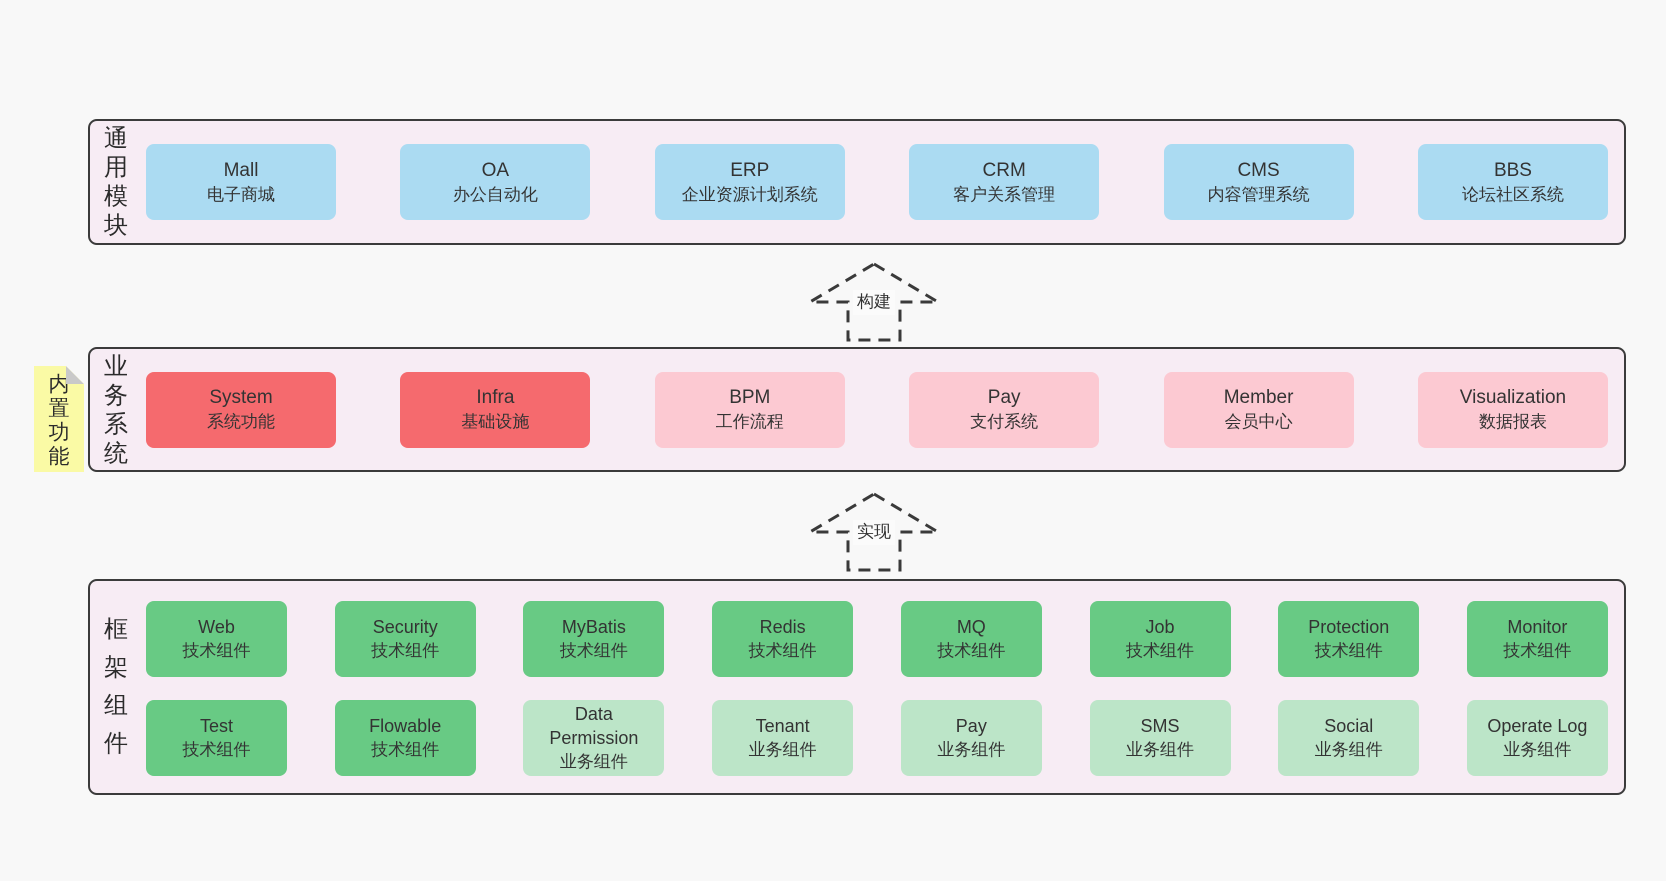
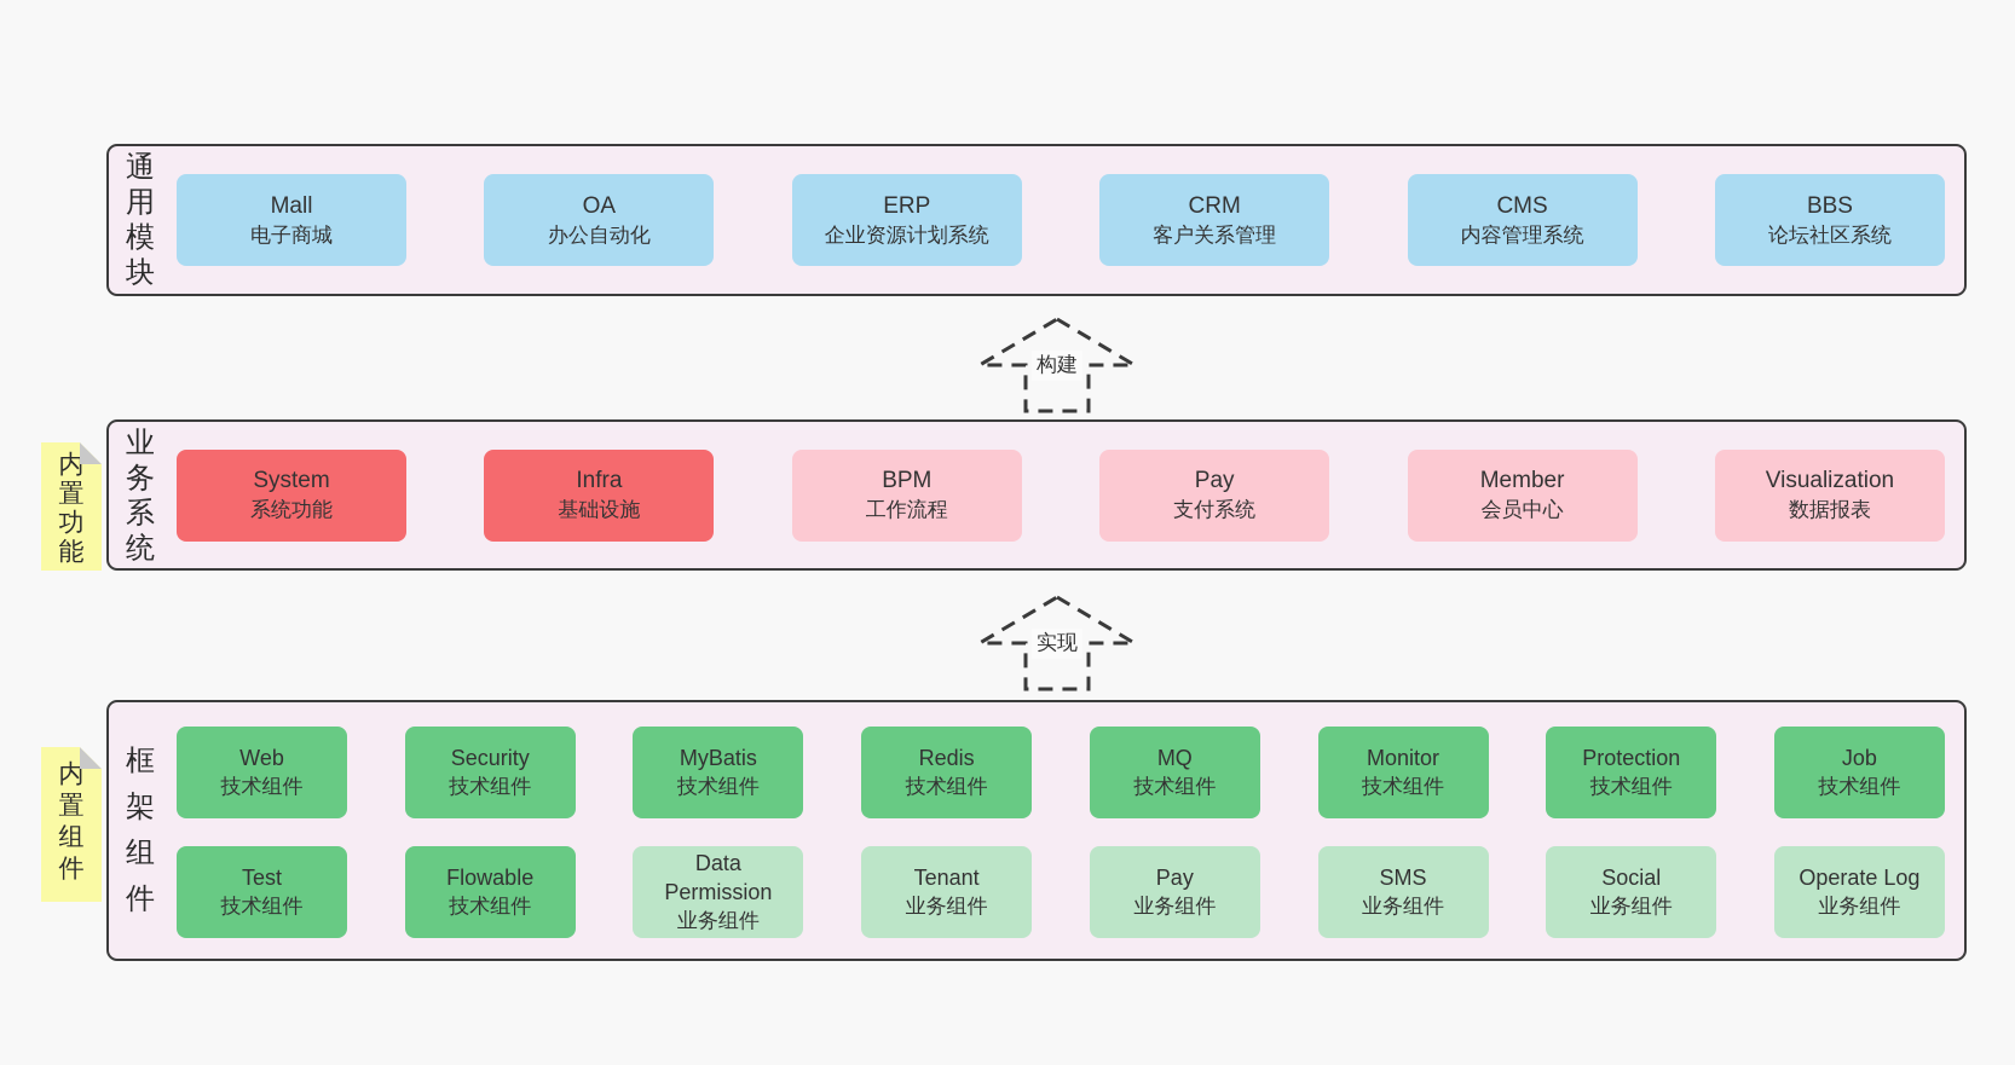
  内置功能
+ 内置组件
  通用模块
  Mall
  电子商城
  OA
  办公自动化
  ERP
  企业资源计划系统
  CRM
  客户关系管理
  CMS
  内容管理系统
  BBS
  论坛社区系统
  构建
  业务系统
  System
  系统功能
  Infra
  基础设施
  BPM
  工作流程
  Pay
  支付系统
  Member
  会员中心
  Visualization
  数据报表
  实现
  框架组件
  Web
  技术组件
  Security
  技术组件
  MyBatis
  技术组件
  Redis
  技术组件
  MQ
  技术组件
- Job
+ Monitor
  技术组件
  Protection
  技术组件
- Monitor
+ Job
  技术组件
  Test
  技术组件
  Flowable
  技术组件
  Data Permission
  业务组件
  Tenant
  业务组件
  Pay
  业务组件
  SMS
  业务组件
  Social
  业务组件
  Operate Log
  业务组件
